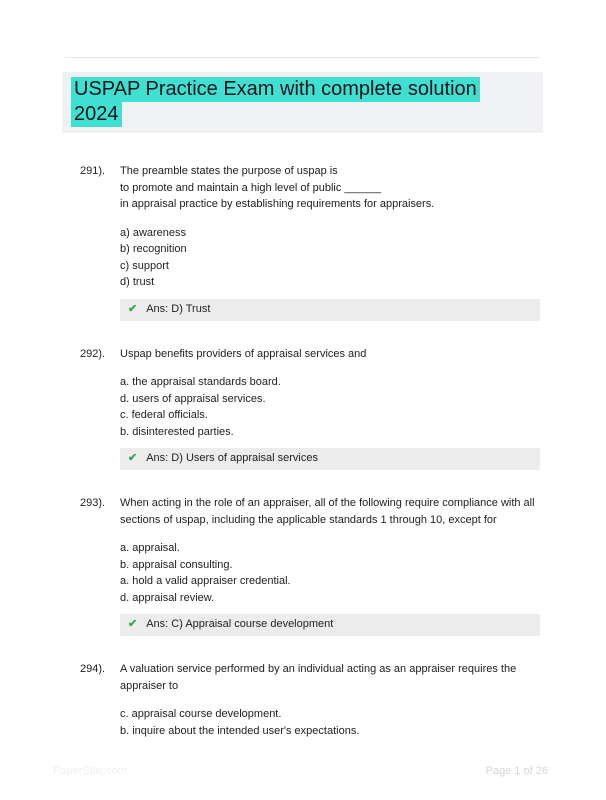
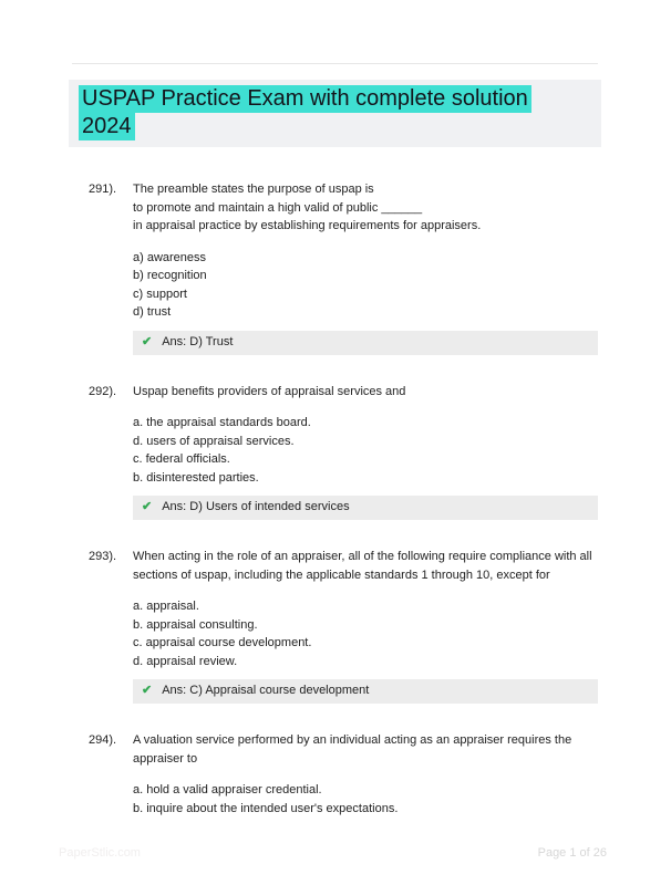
  USPAP Practice Exam with complete solution
  2024
  291).
  The preamble states the purpose of uspap is
- to promote and maintain a high level of public ______
+ to promote and maintain a high valid of public ______
  in appraisal practice by establishing requirements for appraisers.
  a) awareness
  b) recognition
  c) support
  d) trust
  ✔
  Ans: D) Trust
  292).
  Uspap benefits providers of appraisal services and
  a. the appraisal standards board.
  d. users of appraisal services.
  c. federal officials.
  b. disinterested parties.
  ✔
- Ans: D) Users of appraisal services
+ Ans: D) Users of intended services
  293).
  When acting in the role of an appraiser, all of the following require compliance with all
  sections of uspap, including the applicable standards 1 through 10, except for
  a. appraisal.
  b. appraisal consulting.
- a. hold a valid appraiser credential.
+ c. appraisal course development.
  d. appraisal review.
  ✔
  Ans: C) Appraisal course development
  294).
  A valuation service performed by an individual acting as an appraiser requires the
  appraiser to
- c. appraisal course development.
+ a. hold a valid appraiser credential.
  b. inquire about the intended user's expectations.
  Page 1 of 26
